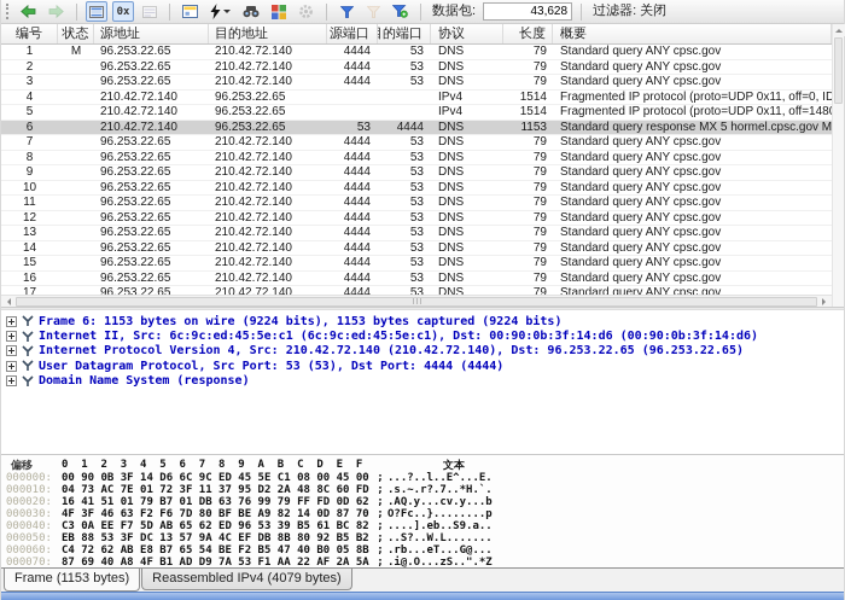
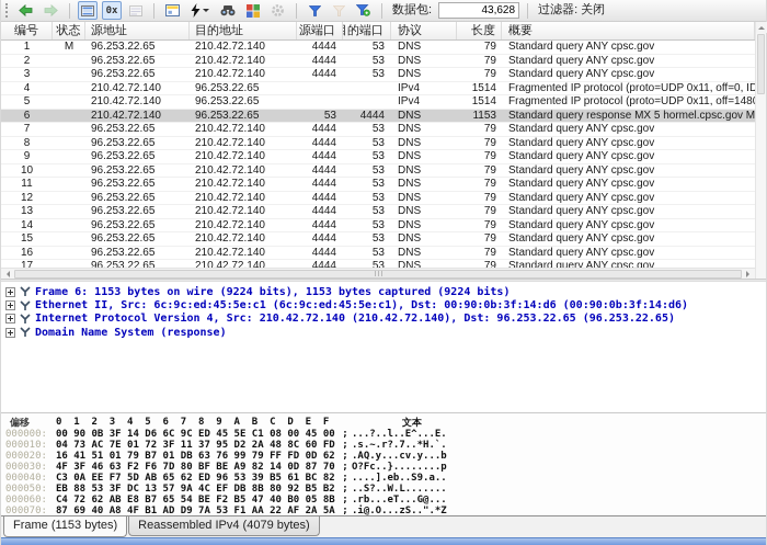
  0x
  数据包:
  43,628
  过滤器: 关闭
  编号
  状态
  源地址
  目的地址
  源端口
  的端口
  协议
  长度
  概要
  1
  M
  96.253.22.65
  210.42.72.140
  4444
  53
  DNS
  79
  Standard query ANY cpsc.gov
  2
  96.253.22.65
  210.42.72.140
  4444
  53
  DNS
  79
  Standard query ANY cpsc.gov
  3
  96.253.22.65
  210.42.72.140
  4444
  53
  DNS
  79
  Standard query ANY cpsc.gov
  4
  210.42.72.140
  96.253.22.65
  IPv4
  1514
  Fragmented IP protocol (proto=UDP 0x11, off=0, ID
  5
  210.42.72.140
  96.253.22.65
  IPv4
  1514
  Fragmented IP protocol (proto=UDP 0x11, off=148
  6
  210.42.72.140
  96.253.22.65
  53
  4444
  DNS
  1153
  Standard query response MX 5 hormel.cpsc.gov M
  7
  96.253.22.65
  210.42.72.140
  4444
  53
  DNS
  79
  Standard query ANY cpsc.gov
  8
  96.253.22.65
  210.42.72.140
  4444
  53
  DNS
  79
  Standard query ANY cpsc.gov
  9
  96.253.22.65
  210.42.72.140
  4444
  53
  DNS
  79
  Standard query ANY cpsc.gov
  10
  96.253.22.65
  210.42.72.140
  4444
  53
  DNS
  79
  Standard query ANY cpsc.gov
  11
  96.253.22.65
  210.42.72.140
  4444
  53
  DNS
  79
  Standard query ANY cpsc.gov
  12
  96.253.22.65
  210.42.72.140
  4444
  53
  DNS
  79
  Standard query ANY cpsc.gov
  13
  96.253.22.65
  210.42.72.140
  4444
  53
  DNS
  79
  Standard query ANY cpsc.gov
  14
  96.253.22.65
  210.42.72.140
  4444
  53
  DNS
  79
  Standard query ANY cpsc.gov
  15
  96.253.22.65
  210.42.72.140
  4444
  53
  DNS
  79
  Standard query ANY cpsc.gov
  16
  96.253.22.65
  210.42.72.140
  4444
  53
  DNS
  79
  Standard query ANY cpsc.gov
  17
  96.253.22.65
  210.42.72.140
  4444
  53
  DNS
  79
  Standard query ANY cpsc.gov
  Frame 6: 1153 bytes on wire (9224 bits), 1153 bytes captured (9224 bits)
- Internet II, Src: 6c:9c:ed:45:5e:c1 (6c:9c:ed:45:5e:c1), Dst: 00:90:0b:3f:14:d6 (00:90:0b:3f:14:d6)
+ Ethernet II, Src: 6c:9c:ed:45:5e:c1 (6c:9c:ed:45:5e:c1), Dst: 00:90:0b:3f:14:d6 (00:90:0b:3f:14:d6)
  Internet Protocol Version 4, Src: 210.42.72.140 (210.42.72.140), Dst: 96.253.22.65 (96.253.22.65)
- User Datagram Protocol, Src Port: 53 (53), Dst Port: 4444 (4444)
  Domain Name System (response)
  偏移
  0 1 2 3 4 5 6 7 8 9 A B C D E F
  文本
  000000:
  00 90 0B 3F 14 D6 6C 9C ED 45 5E C1 08 00 45 00
  ;
  ...?..l..E^...E.
  000010:
  04 73 AC 7E 01 72 3F 11 37 95 D2 2A 48 8C 60 FD
  ;
  .s.~.r?.7..*H.`.
  000020:
  16 41 51 01 79 B7 01 DB 63 76 99 79 FF FD 0D 62
  ;
  .AQ.y...cv.y...b
  000030:
  4F 3F 46 63 F2 F6 7D 80 BF BE A9 82 14 0D 87 70
  ;
  O?Fc..}........p
  000040:
  C3 0A EE F7 5D AB 65 62 ED 96 53 39 B5 61 BC 82
  ;
  ....].eb..S9.a..
  000050:
  EB 88 53 3F DC 13 57 9A 4C EF DB 8B 80 92 B5 B2
  ;
  ..S?..W.L.......
  000060:
  C4 72 62 AB E8 B7 65 54 BE F2 B5 47 40 B0 05 8B
  ;
  .rb...eT...G@...
  000070:
  87 69 40 A8 4F B1 AD D9 7A 53 F1 AA 22 AF 2A 5A
  ;
  .i@.O...zS..".*Z
  Frame (1153 bytes)
  Reassembled IPv4 (4079 bytes)
